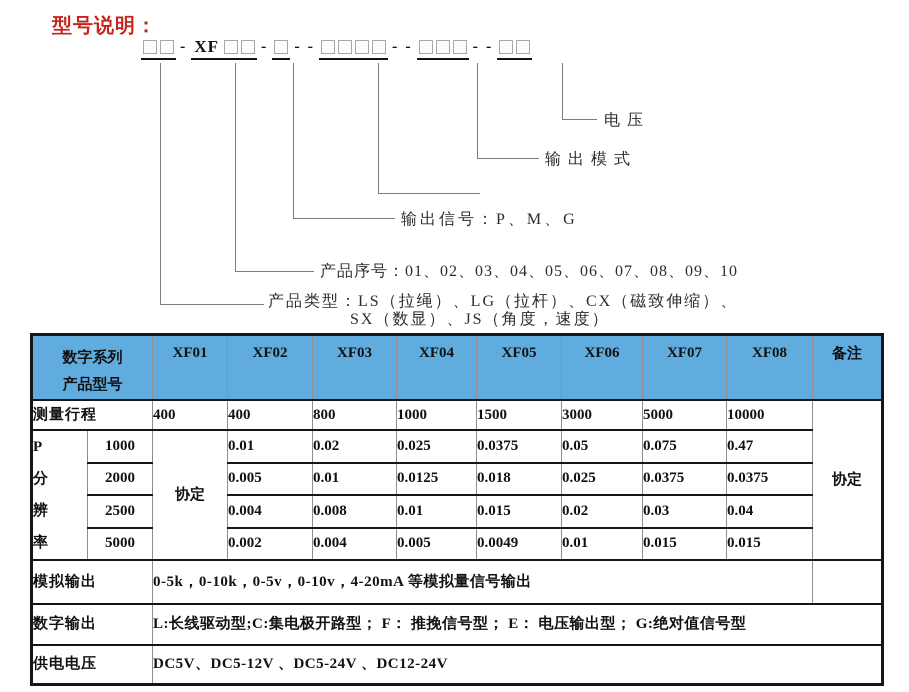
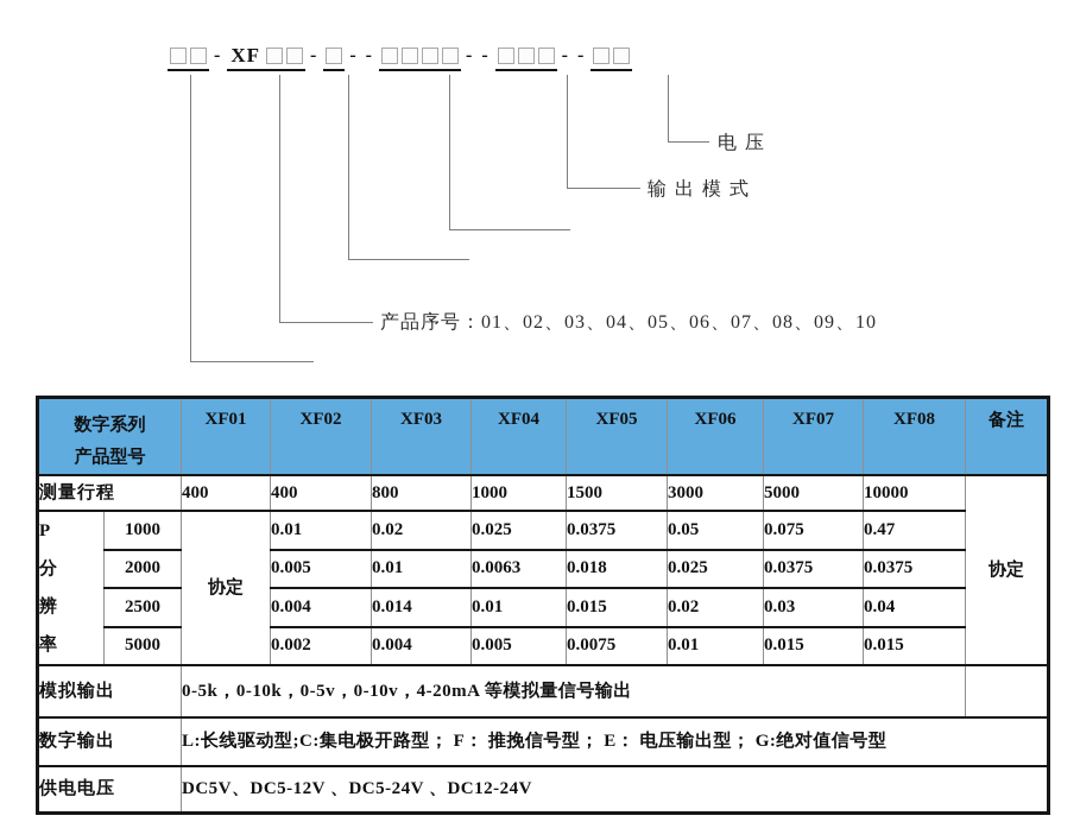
- 型号说明：
  -
  XF
  -
  - -
  - -
  - -
  电压
  输出模式
- 输出信号：P、M、G
  产品序号：01、02、03、04、05、06、07、08、09、10
- 产品类型：LS（拉绳）、LG（拉杆）、CX（磁致伸缩）、
- SX（数显）、JS（角度，速度）
  数字系列 产品型号	XF01	XF02	XF03	XF04	XF05	XF06	XF07	XF08	备注
  测量行程	400	400	800	1000	1500	3000	5000	10000	协定
  P 分 辨 率	1000	协定	0.01	0.02	0.025	0.0375	0.05	0.075	0.47
- 2000	0.005	0.01	0.0125	0.018	0.025	0.0375	0.0375
+ 2000	0.005	0.01	0.0063	0.018	0.025	0.0375	0.0375
- 2500	0.004	0.008	0.01	0.015	0.02	0.03	0.04
+ 2500	0.004	0.014	0.01	0.015	0.02	0.03	0.04
- 5000	0.002	0.004	0.005	0.0049	0.01	0.015	0.015
+ 5000	0.002	0.004	0.005	0.0075	0.01	0.015	0.015
  模拟输出	0-5k，0-10k，0-5v，0-10v，4-20mA 等模拟量信号输出
  数字输出	L:长线驱动型;C:集电极开路型； F： 推挽信号型； E： 电压输出型； G:绝对值信号型
  供电电压	DC5V、DC5-12V 、DC5-24V 、DC12-24V
